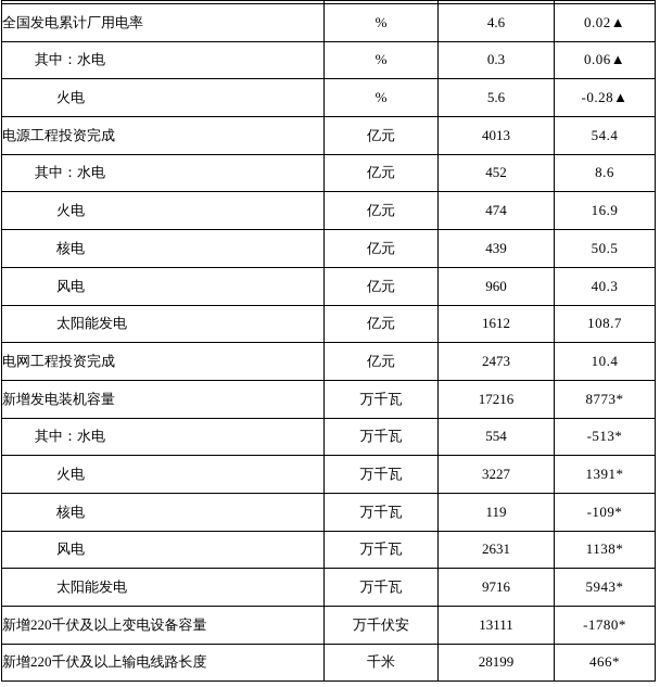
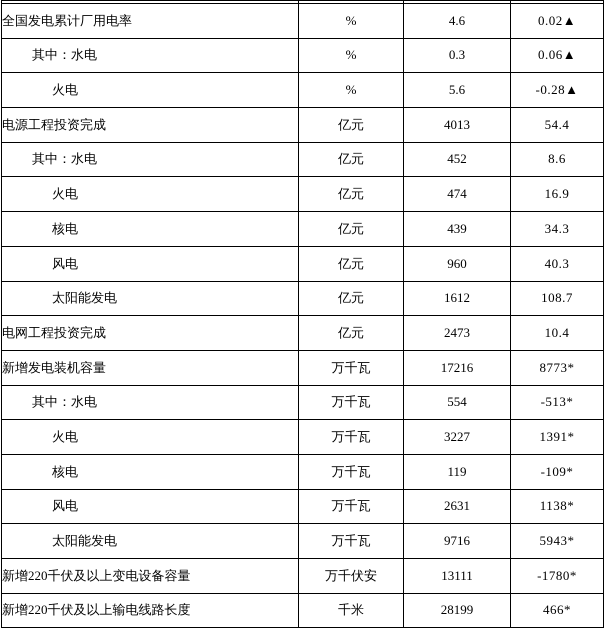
  全国发电累计厂用电率	%	4.6	0.02▲
  其中：水电	%	0.3	0.06▲
  火电	%	5.6	-0.28▲
  电源工程投资完成	亿元	4013	54.4
  其中：水电	亿元	452	8.6
  火电	亿元	474	16.9
- 核电	亿元	439	50.5
+ 核电	亿元	439	34.3
  风电	亿元	960	40.3
  太阳能发电	亿元	1612	108.7
  电网工程投资完成	亿元	2473	10.4
  新增发电装机容量	万千瓦	17216	8773*
  其中：水电	万千瓦	554	-513*
  火电	万千瓦	3227	1391*
  核电	万千瓦	119	-109*
  风电	万千瓦	2631	1138*
  太阳能发电	万千瓦	9716	5943*
  新增220千伏及以上变电设备容量	万千伏安	13111	-1780*
  新增220千伏及以上输电线路长度	千米	28199	466*
